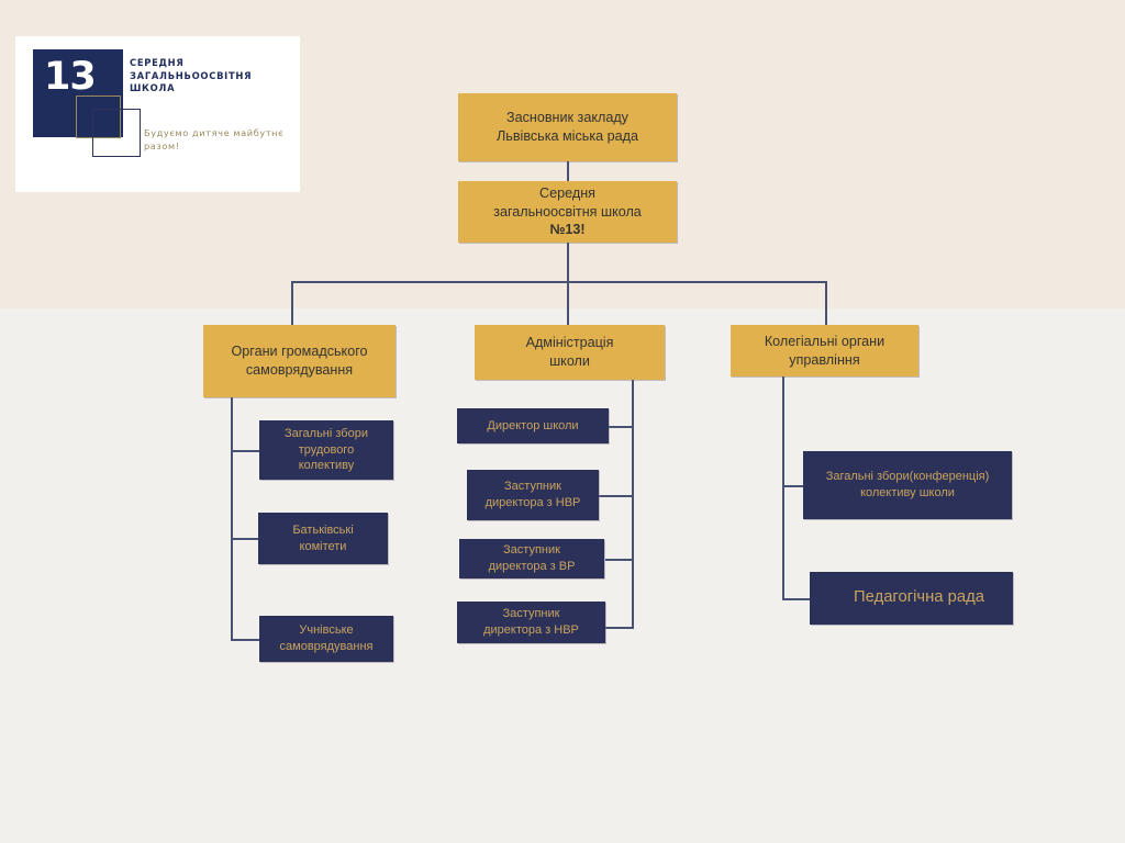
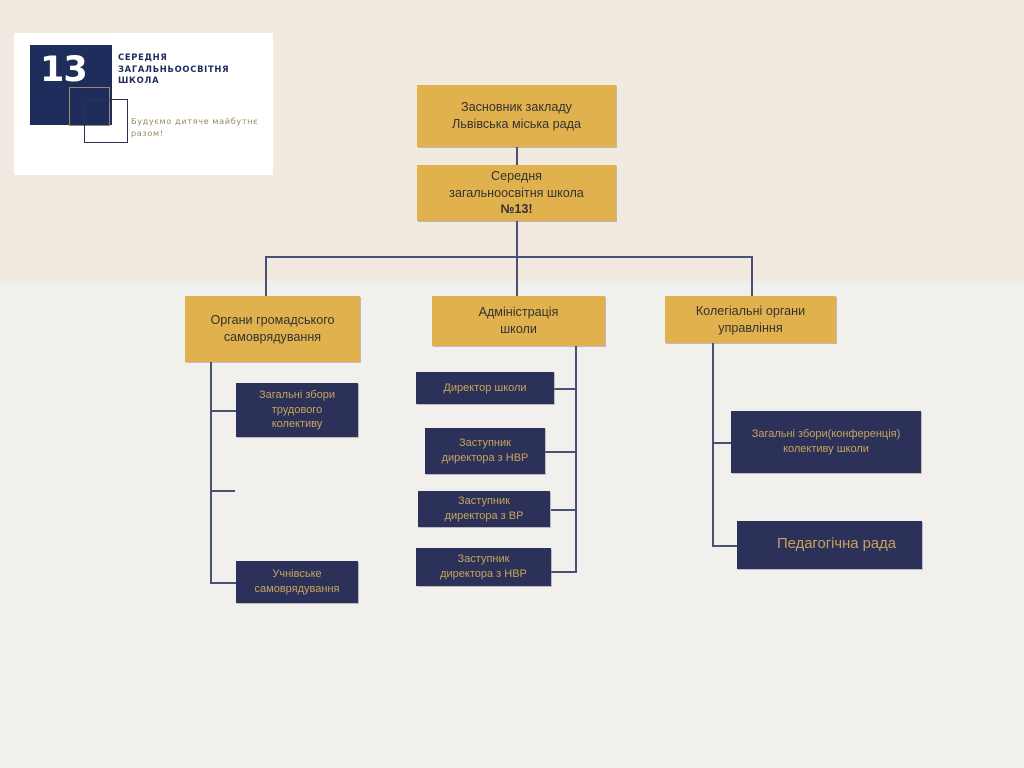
  13
  СЕРЕДНЯ ЗАГАЛЬНЬООСВІТНЯ ШКОЛА
  Будуємо дитяче майбутнє разом!
  Засновник закладу
  Львівська міська рада
  Середня
  загальноосвітня школа
  №13!
  Органи громадського
  самоврядування
  Загальні збори
  трудового
  колективу
- Батьківські
- комітети
  Учнівське
  самоврядування
  Адміністрація
  школи
  Директор школи
  Заступник
  директора з НВР
  Заступник
  директора з ВР
  Заступник
  директора з НВР
  Колегіальні органи
  управління
  Загальні збори(конференція)
  колективу школи
  Педагогічна рада
